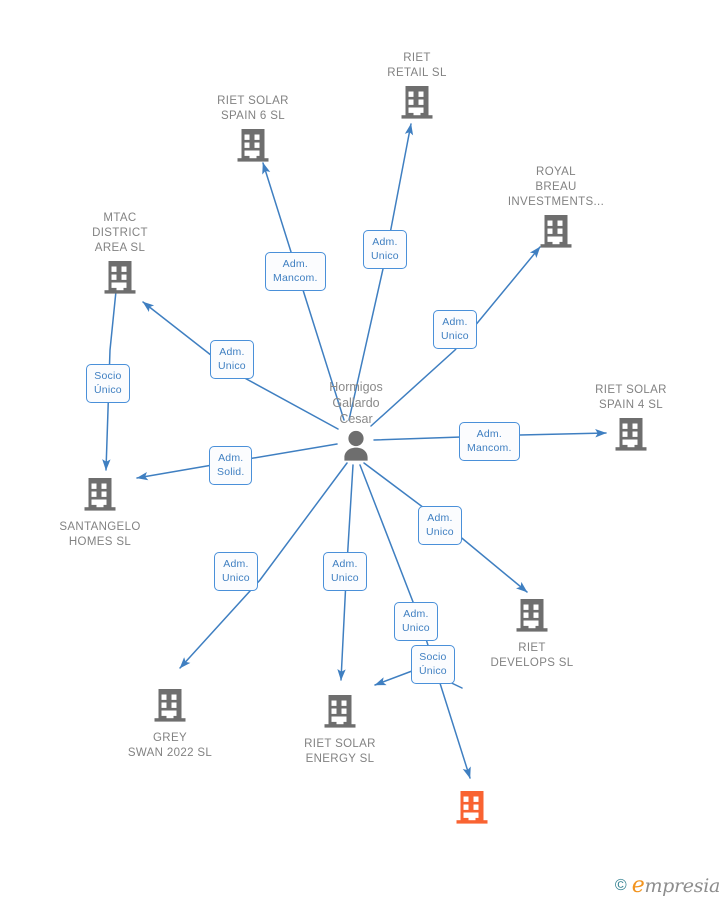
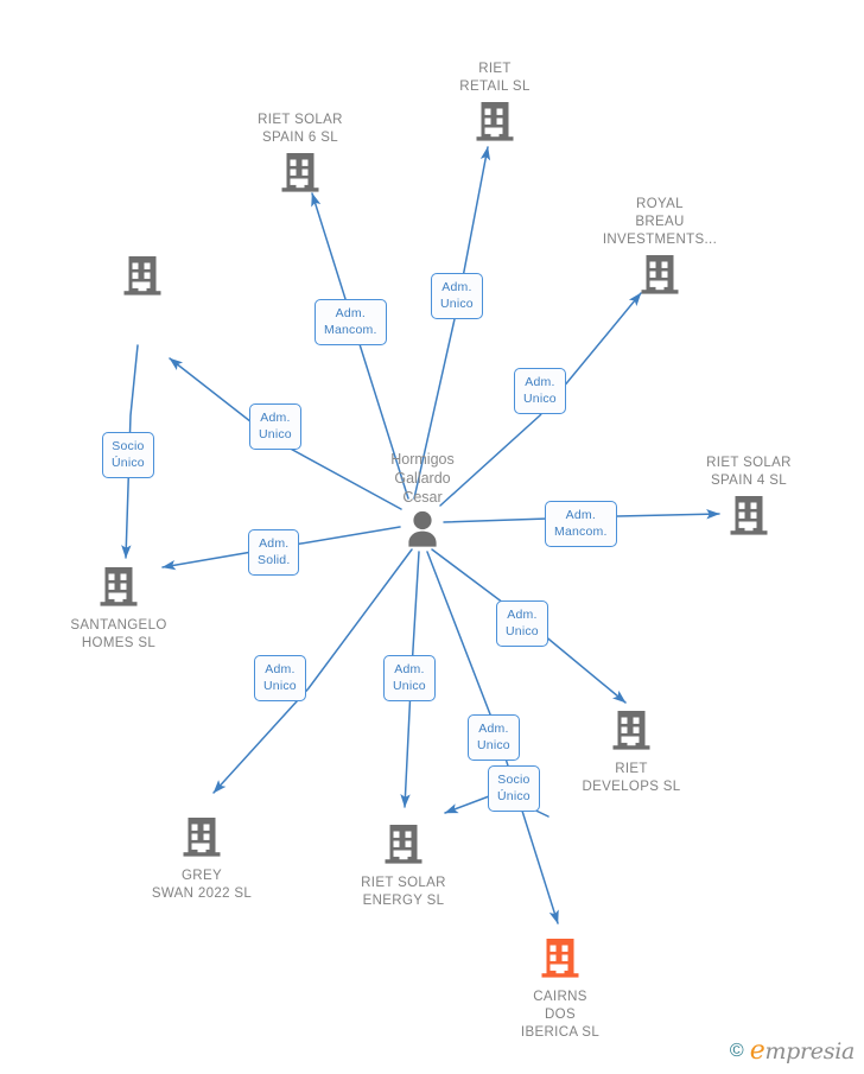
  Hormigos
  Gallardo
  Cesar
  RIET SOLAR
  SPAIN 6 SL
  RIET
  RETAIL SL
  ROYAL
  BREAU
  INVESTMENTS...
- MTAC
- DISTRICT
- AREA SL
  RIET SOLAR
  SPAIN 4 SL
  SANTANGELO
  HOMES SL
  RIET
  DEVELOPS SL
  GREY
  SWAN 2022 SL
  RIET SOLAR
  ENERGY SL
+ CAIRNS
+ DOS
+ IBERICA SL
  Adm.
  Mancom.
  Adm.
  Unico
  Adm.
  Unico
  Adm.
  Unico
  Adm.
  Mancom.
  Adm.
  Solid.
  Socio
  Único
  Adm.
  Unico
  Adm.
  Unico
  Adm.
  Unico
  Adm.
  Unico
  Socio
  Único
  ©
  empresia
